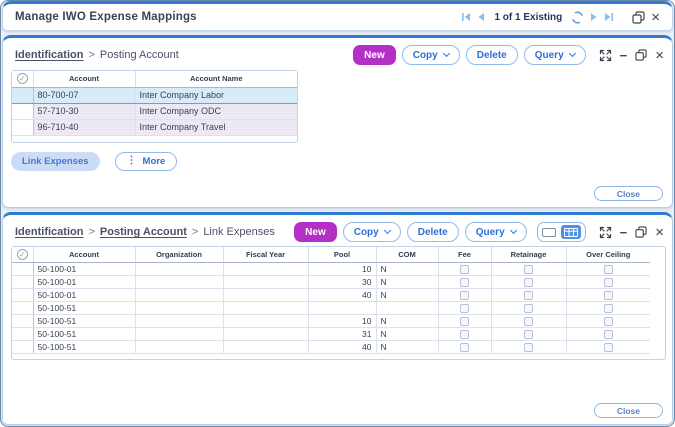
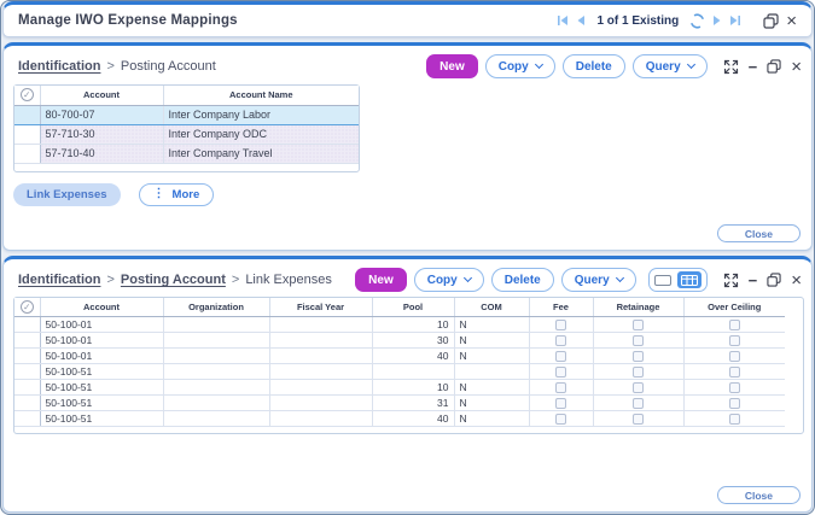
  Manage IWO Expense Mappings
  1 of 1 Existing
  ×
  Identification
  >
  Posting Account
  New
  Copy
  Delete
  Query
  −
  ×
  ✓	Account	Account Name
  	80-700-07	Inter Company Labor
  	57-710-30	Inter Company ODC
- 	96-710-40	Inter Company Travel
+ 	57-710-40	Inter Company Travel
  Link Expenses
  ⋮
  More
  Close
  Identification
  >
  Posting Account
  >
  Link Expenses
  New
  Copy
  Delete
  Query
  −
  ×
  ✓	Account	Organization	Fiscal Year	Pool	COM	Fee	Retainage	Over Ceiling
  	50-100-01			10	N
  	50-100-01			30	N
  	50-100-01			40	N
  	50-100-51
  	50-100-51			10	N
  	50-100-51			31	N
  	50-100-51			40	N
  Close
